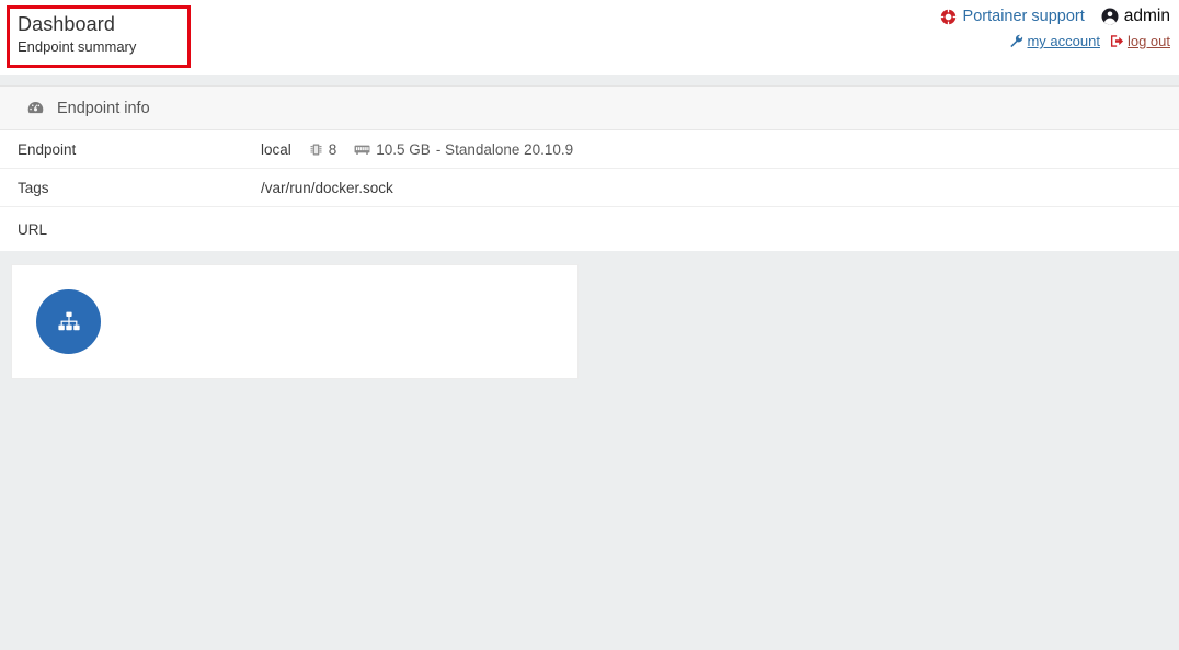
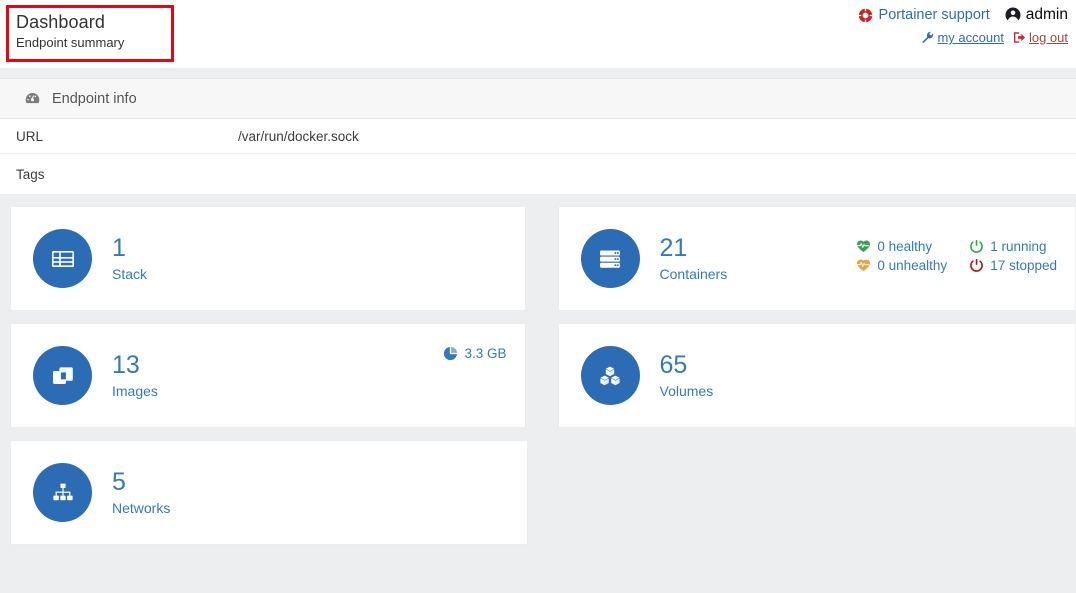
  Dashboard
  Endpoint summary
  Portainer support
  admin
  my account
  log out
  Endpoint info
- Endpoint
- local
- 8
- 10.5 GB
- - Standalone 20.10.9
- Tags
+ URL
  /var/run/docker.sock
- URL
+ Tags
+ 1
+ Stack
+ 21
+ Containers
+ 0 healthy
+ 0 unhealthy
+ 1 running
+ 17 stopped
+ 13
+ Images
+ 3.3 GB
+ 65
+ Volumes
+ 5
+ Networks
